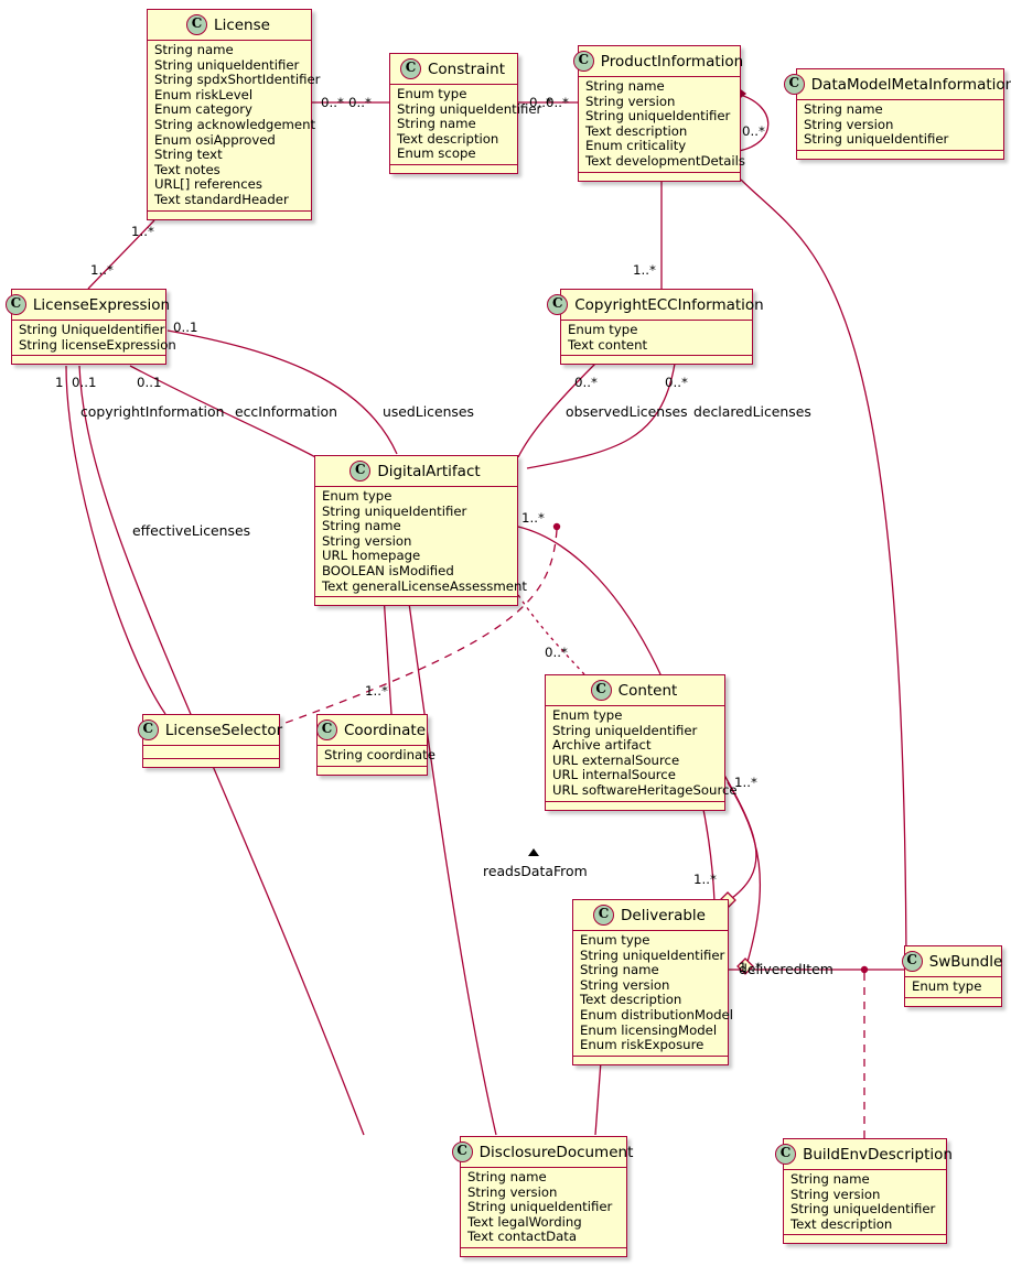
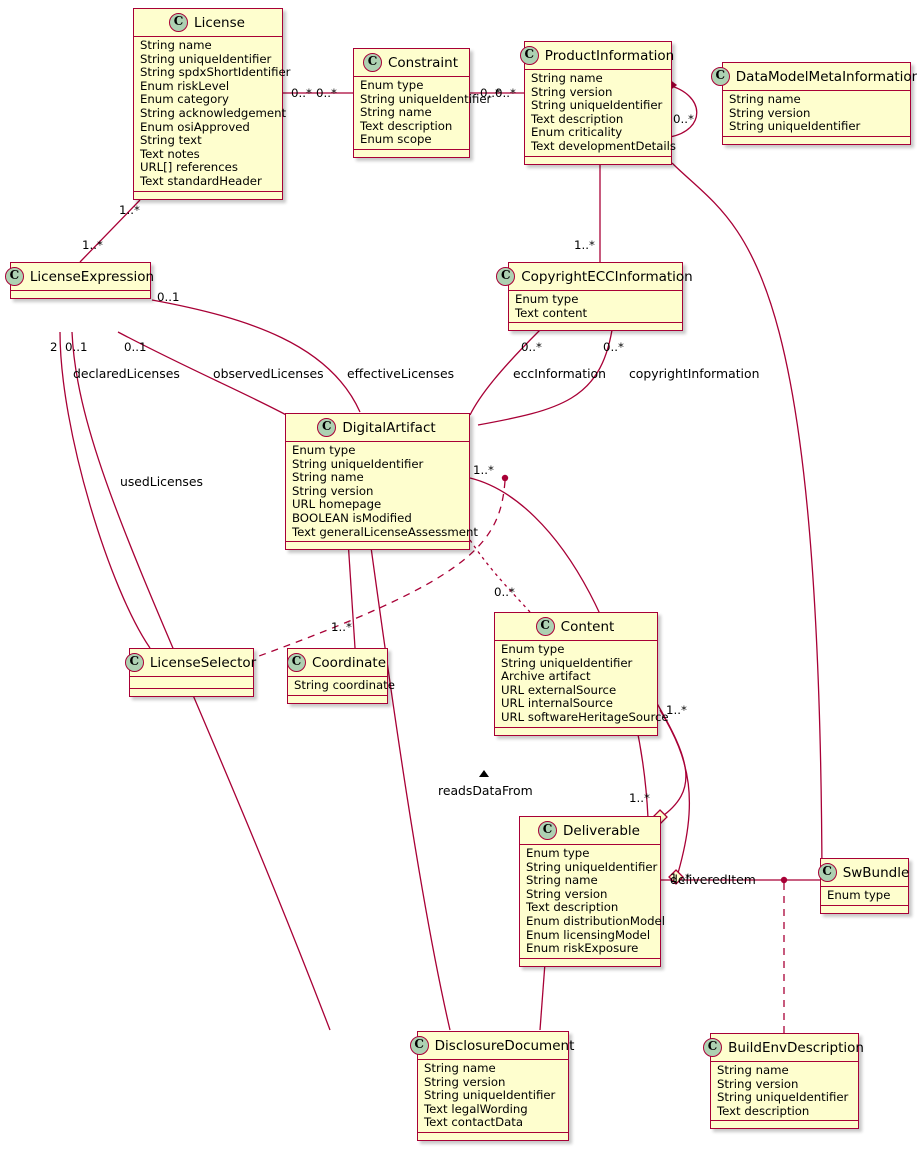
  C
  License
  String name
  String uniqueIdentifier
  String spdxShortIdentifier
  Enum riskLevel
  Enum category
  String acknowledgement
  Enum osiApproved
  String text
  Text notes
  URL[] references
  Text standardHeader
  C
  Constraint
  Enum type
  String uniqueIdentifi
  String name
  Text description
  Enum scope
  C
  ProductInformation
  String name
  String version
  String uniqueIdentifier
  Text description
  Enum criticality
  Text developmentDetails
  C
  DataModelMetaInformation
  String name
  String version
  String uniqueIdentifier
  C
  LicenseExpression
- String UniqueIdentifier
- String licenseExpression
  C
  CopyrightECCInformation
  Enum type
  Text content
  C
  DigitalArtifact
  Enum type
  String uniqueIdentifier
  String name
  String version
  URL homepage
  BOOLEAN isModified
  Text generalLicenseAssessment
  C
  LicenseSelector
  C
  Coordinate
  String coordinate
  C
  Content
  Enum type
  String uniqueIdentifier
  Archive artifact
  URL externalSource
  URL internalSource
  URL softwareHeritageSourc
  C
  Deliverable
  Enum type
  String uniqueIdentifier
  String name
  String version
  Text description
  Enum distributionModel
  Enum licensingModel
  Enum riskExposure
  C
  SwBundle
  Enum type
  C
  DisclosureDocument
  String name
  String version
  String uniqueIdentifier
  Text legalWording
  Text contactData
  C
  BuildEnvDescription
  String name
  String version
  String uniqueIdentifier
  Text description
  0..*
  0..*
  0..*
  0..*
  0..*
  1..*
  1..*
  0..1
- 1
+ 2
  0..1
  0..1
  1..*
  0..*
  0..*
  1..*
  0..*
  1..*
  1..*
  1..*
  1..*
- copyrightInformation
+ declaredLicenses
- eccInformation
+ observedLicenses
- usedLicenses
+ effectiveLicenses
- observedLicenses
+ eccInformation
- declaredLicenses
+ copyrightInformation
- effectiveLicenses
+ usedLicenses
  readsDataFrom
  deliveredItem
